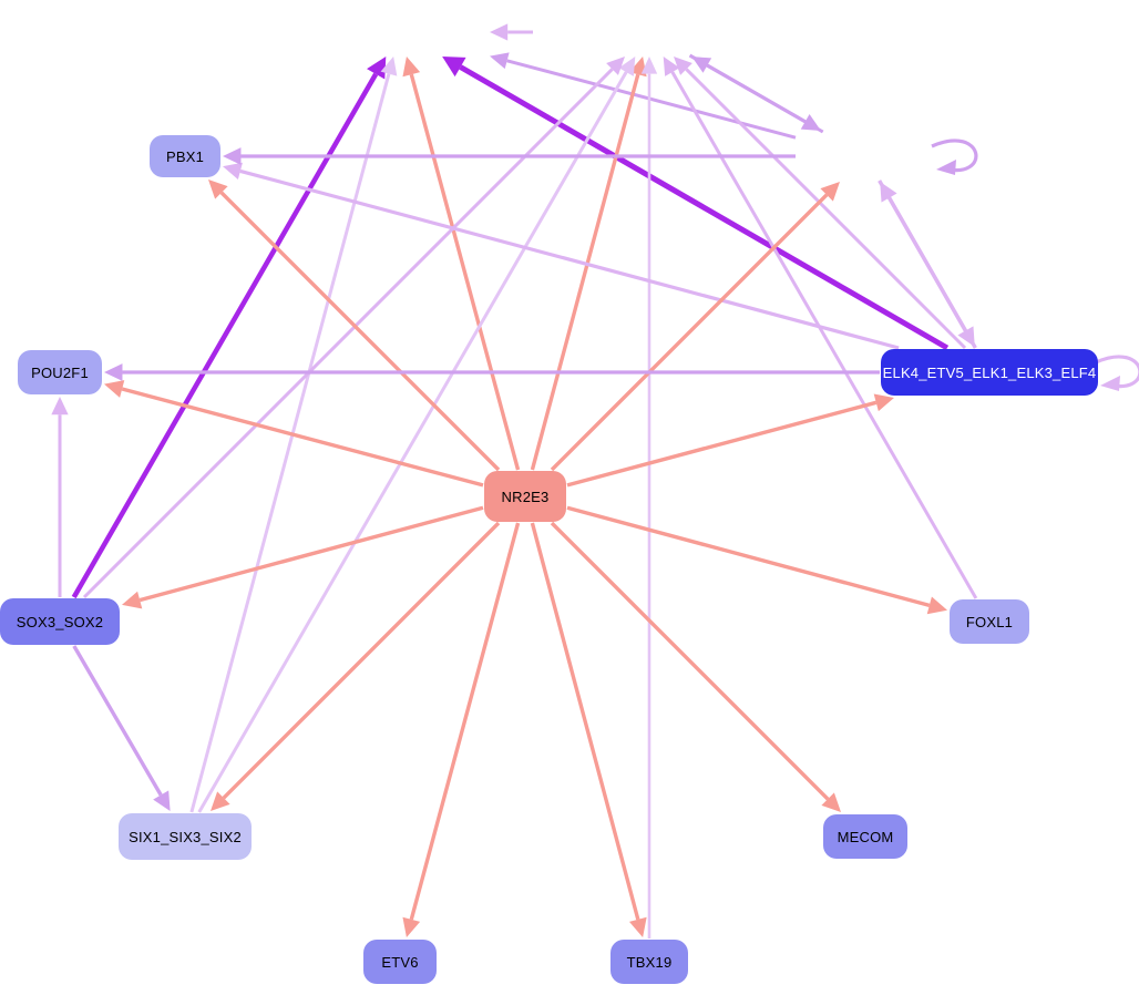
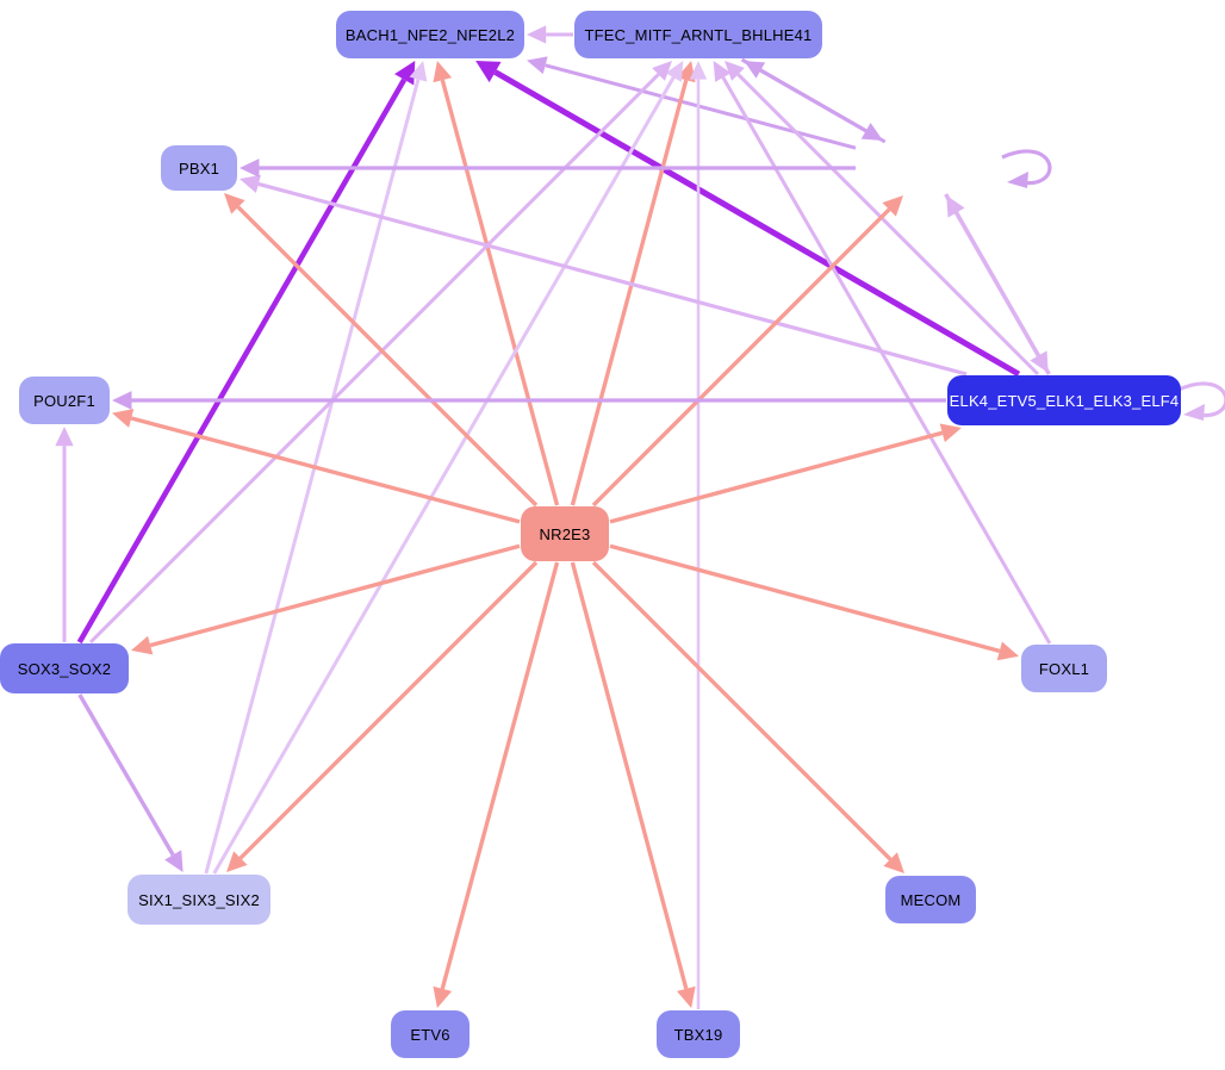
+ BACH1_NFE2_NFE2L2
+ TFEC_MITF_ARNTL_BHLHE41
  PBX1
  POU2F1
  ELK4_ETV5_ELK1_ELK3_ELF4
  NR2E3
  SOX3_SOX2
  FOXL1
  SIX1_SIX3_SIX2
  MECOM
  ETV6
  TBX19
